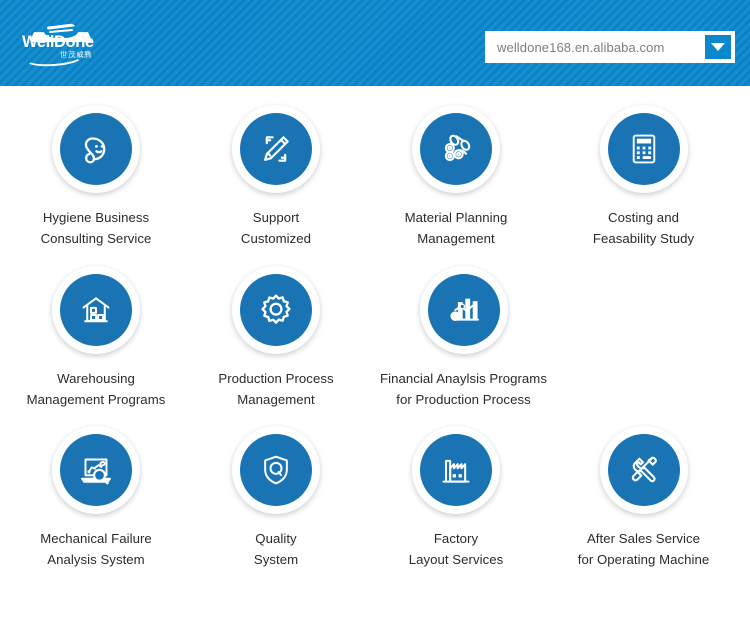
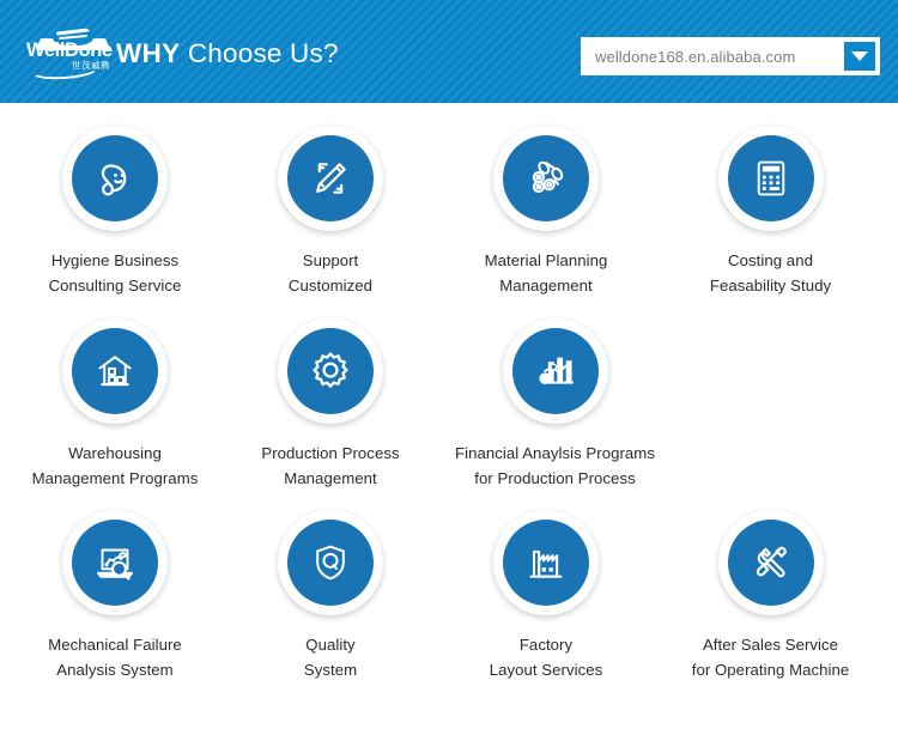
  WellDone
  世茂威腾
+ WHY Choose Us?
  welldone168.en.alibaba.com
  Hygiene Business
  Consulting Service
  Support
  Customized
  Material Planning
  Management
  Costing and
  Feasability Study
  Warehousing
  Management Programs
  Production Process
  Management
  Financial Anaylsis Programs
  for Production Process
  Mechanical Failure
  Analysis System
  Quality
  System
  Factory
  Layout Services
  After Sales Service
  for Operating Machine
